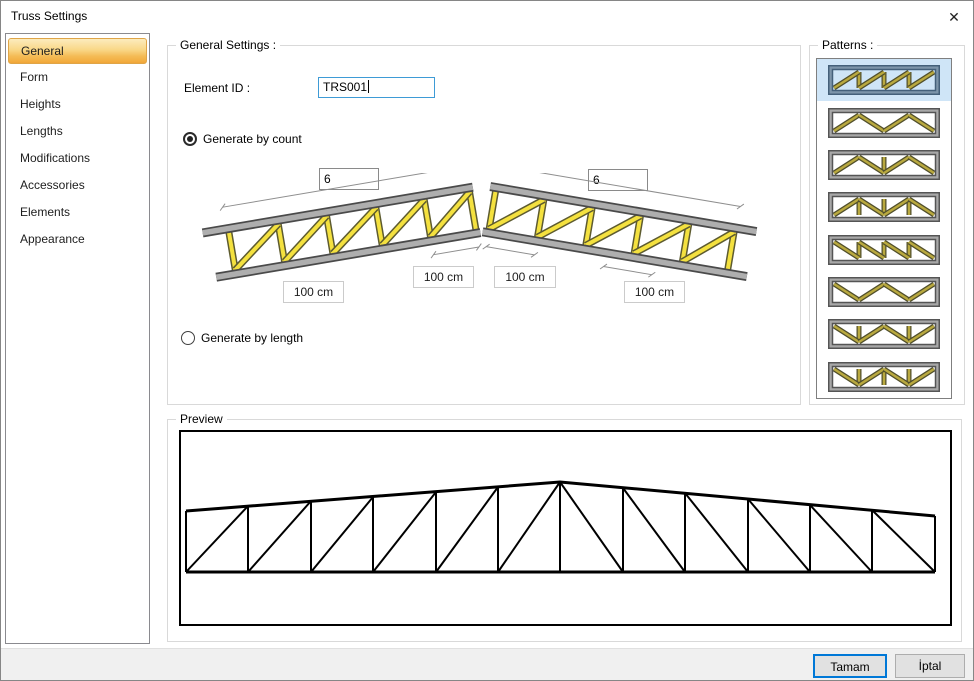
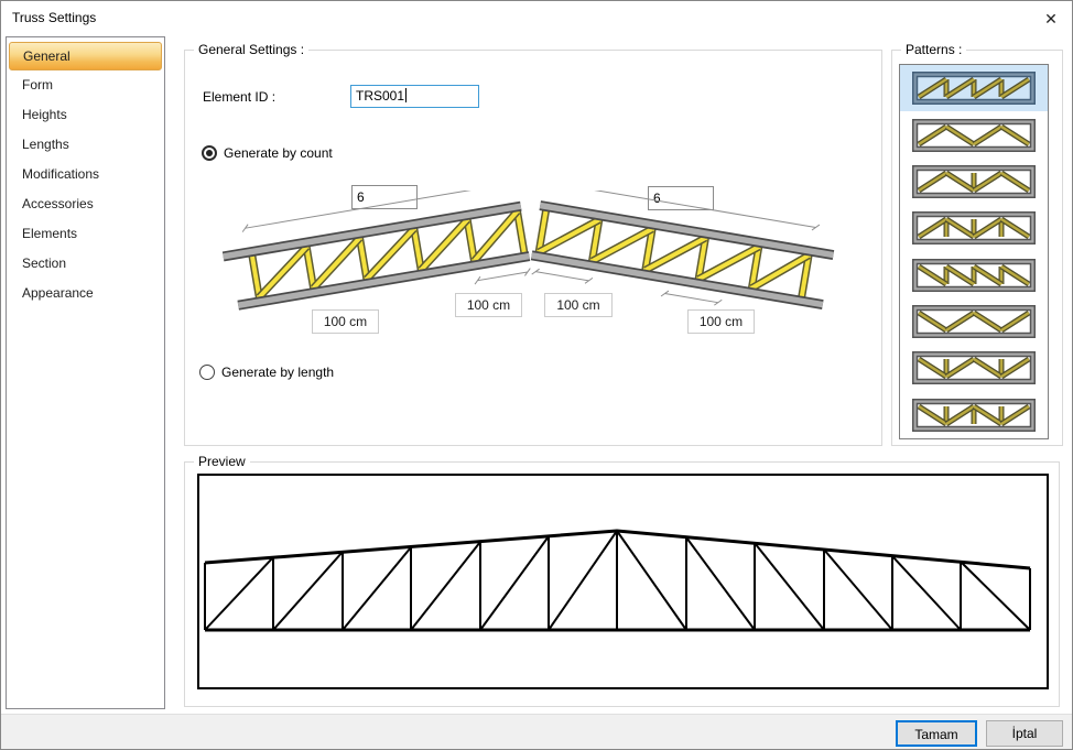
  Truss Settings
  ✕
  General
  Form
  Heights
  Lengths
  Modifications
  Accessories
  Elements
+ Section
  Appearance
  General Settings :
  Element ID :
  TRS001
  Generate by count
  6
  6
  100 cm
  100 cm
  100 cm
  100 cm
  Generate by length
  Patterns :
  Preview
  Tamam
  İptal
